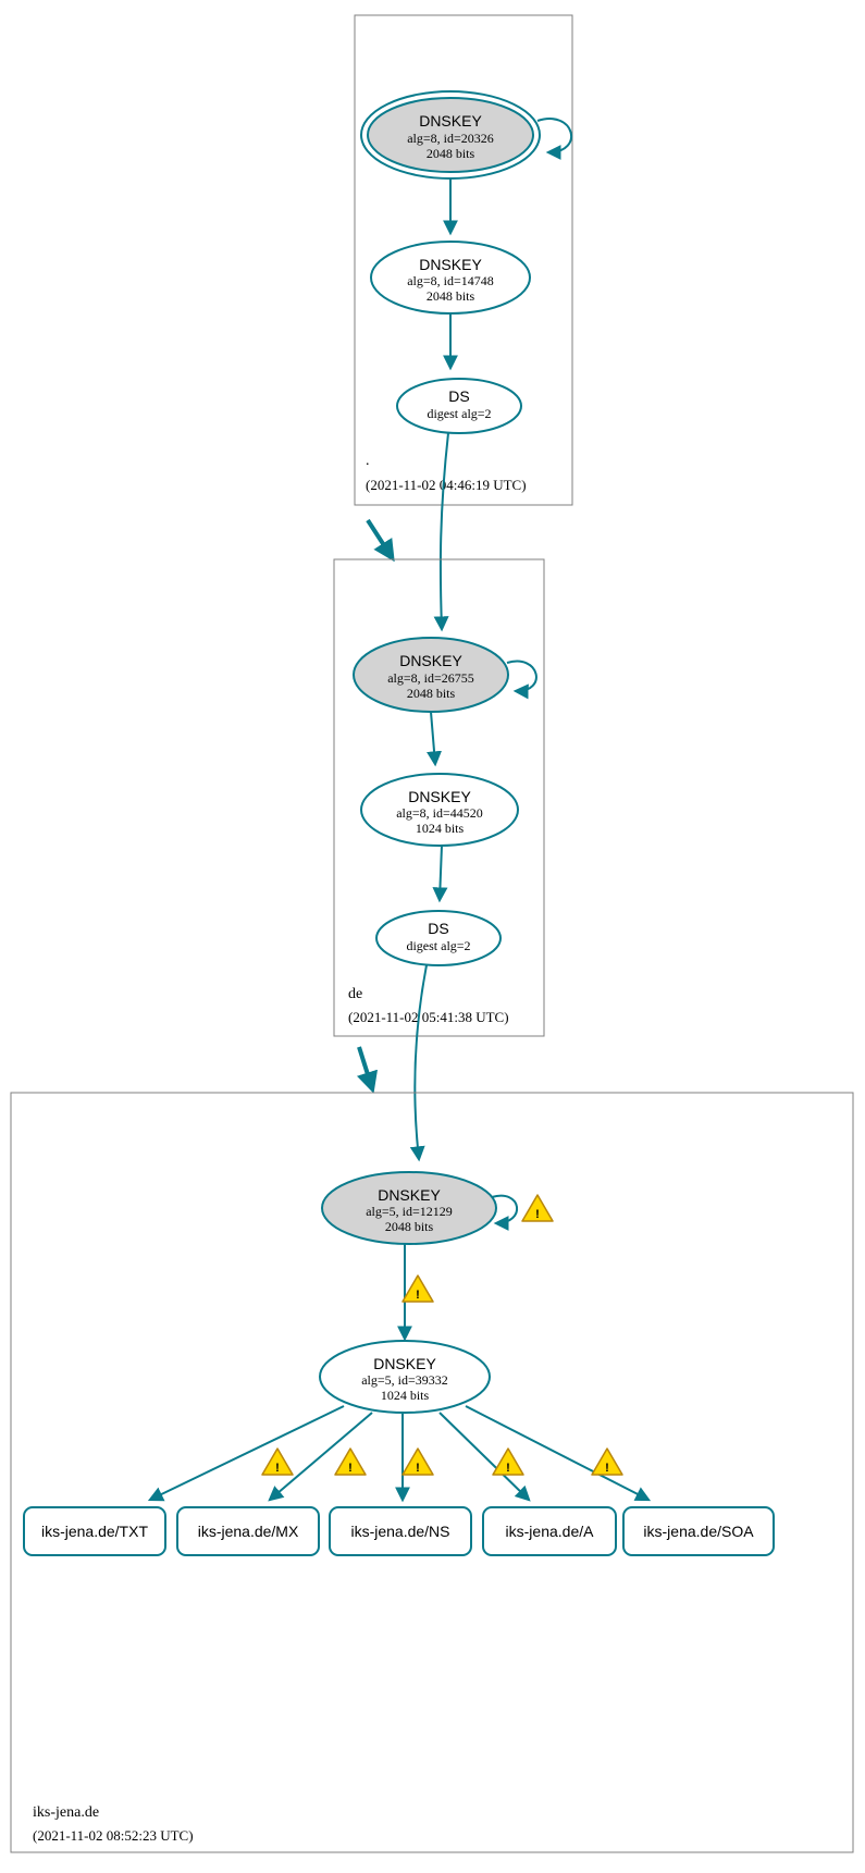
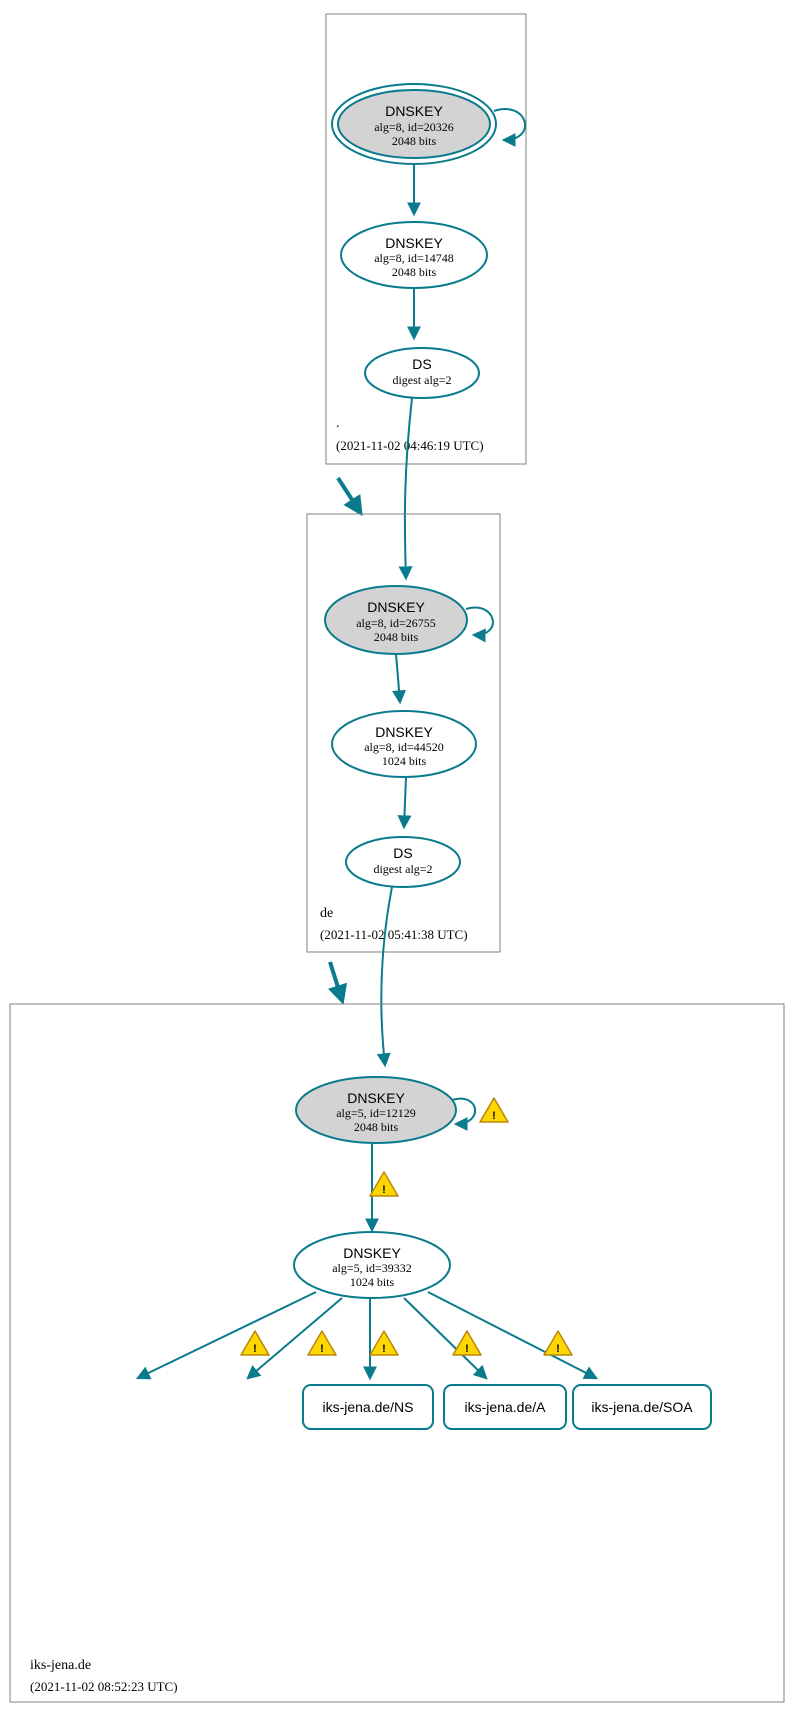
  DNSKEY
  alg=8, id=20326
  2048 bits
  DNSKEY
  alg=8, id=14748
  2048 bits
  DS
  digest alg=2
  .
  (2021-11-024:46:19 UTC)
  DNSKEY
  alg=8, id=26755
  2048 bits
  DNSKEY
  alg=8, id=44520
  1024 bits
  DS
  digest alg=2
  de
  (2021-11-02 05:41:38 UTC)
  DNSKEY
  alg=5, id=12129
  2048 bits
  !
  !
  DNSKEY
  alg=5, id=39332
  1024 bits
  !
  !
  !
  !
  !
- iks-jena.de/TXT
- iks-jena.de/MX
  iks-jena.de/NS
  iks-jena.de/A
  iks-jena.de/SOA
  iks-jena.de
  (2021-11-02 08:52:23 UTC)
